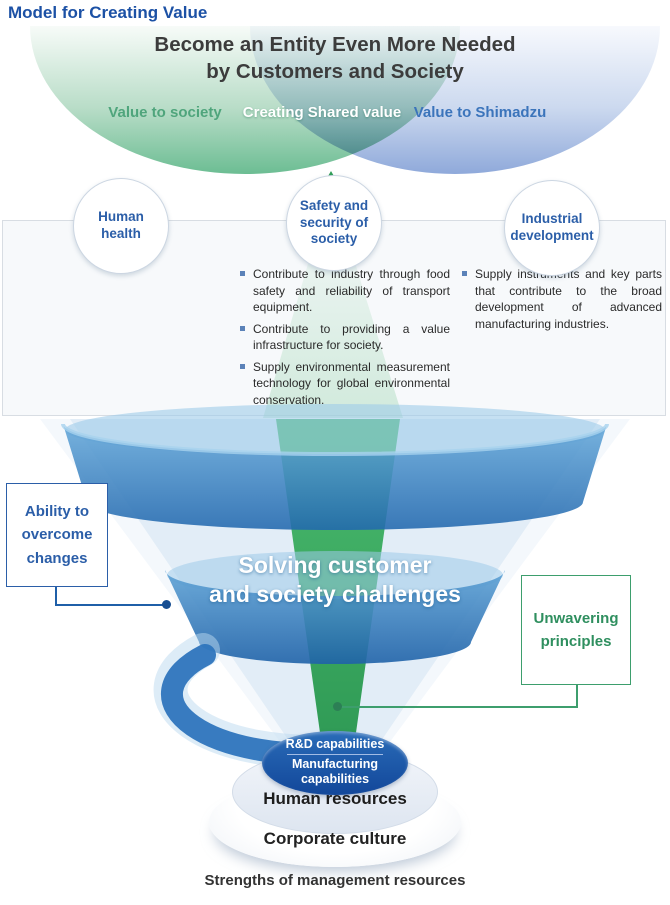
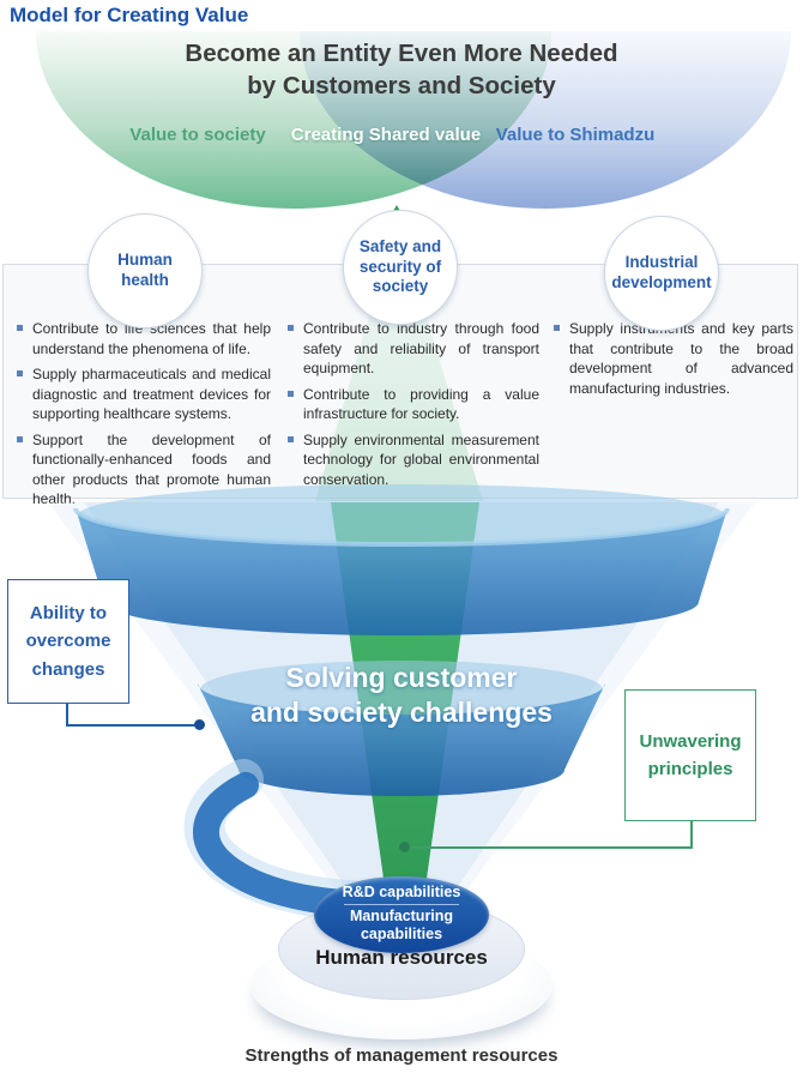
  Model for Creating Value
  Become an Entity Even More Needed
  by Customers and Society
  Value to society
  Creating Shared value
  Value to Shimadzu
+ Contribute to life sciences that help understand the phenomena of life.
+ Supply pharmaceuticals and medical diagnostic and treatment devices for supporting healthcare systems.
+ Support the development of functionally-enhanced foods and other products that promote human health.
  Contribute to industry through food safety and reliability of transport equipment.
  Contribute to providing a value infrastructure for society.
  Supply environmental measurement technology for global environmental conservation.
  Supply instnts and key parts that contribute to the broad development of advanced manufacturing industries.
  Human
  health
  Safety and
  security of
  society
  Industrial
  development
  Solving customer
  and society challenges
  Ability to
  overcome
  changes
  Unwavering
  principles
  R&D capabilities
  Manufacturing
  capabilities
  Human resources
- Corporate culture
  Strengths of management resources
